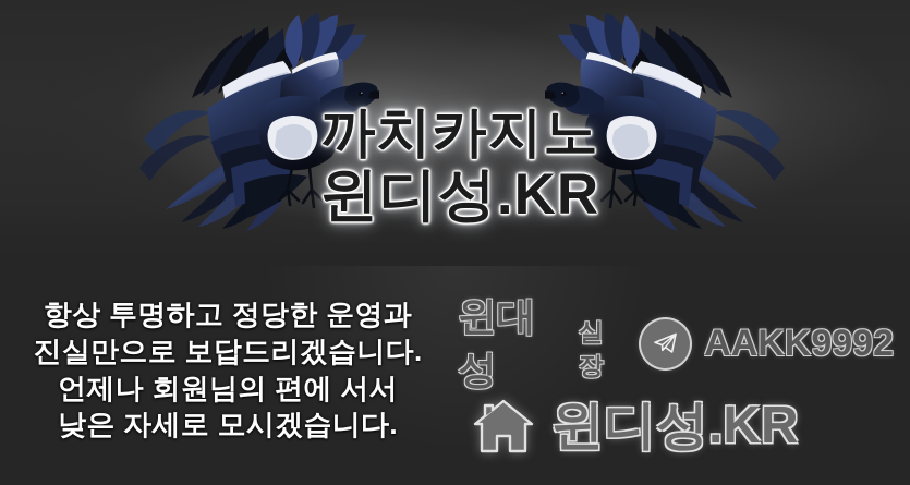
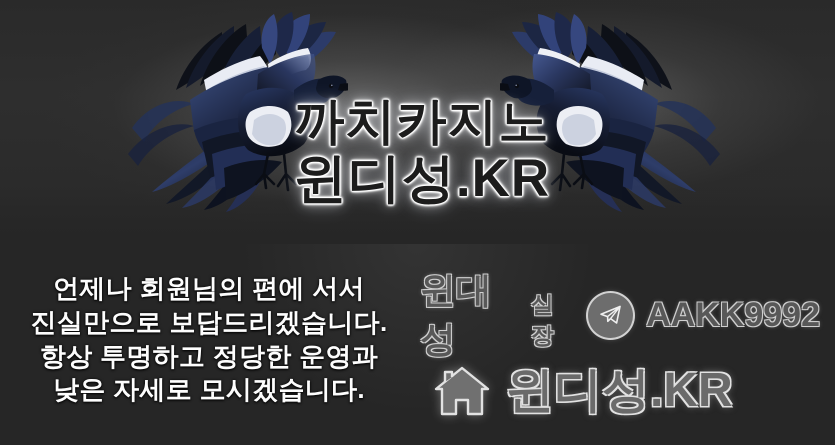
  까치카지노
  윈디성.KR
- 항상 투명하고 정당한 운영과
+ 언제나 회원님의 편에 서서
  진실만으로 보답드리겠습니다.
- 언제나 회원님의 편에 서서
+ 항상 투명하고 정당한 운영과
  낮은 자세로 모시겠습니다.
  윈대성
  실장
  AAKK9992
  윈디성.KR
